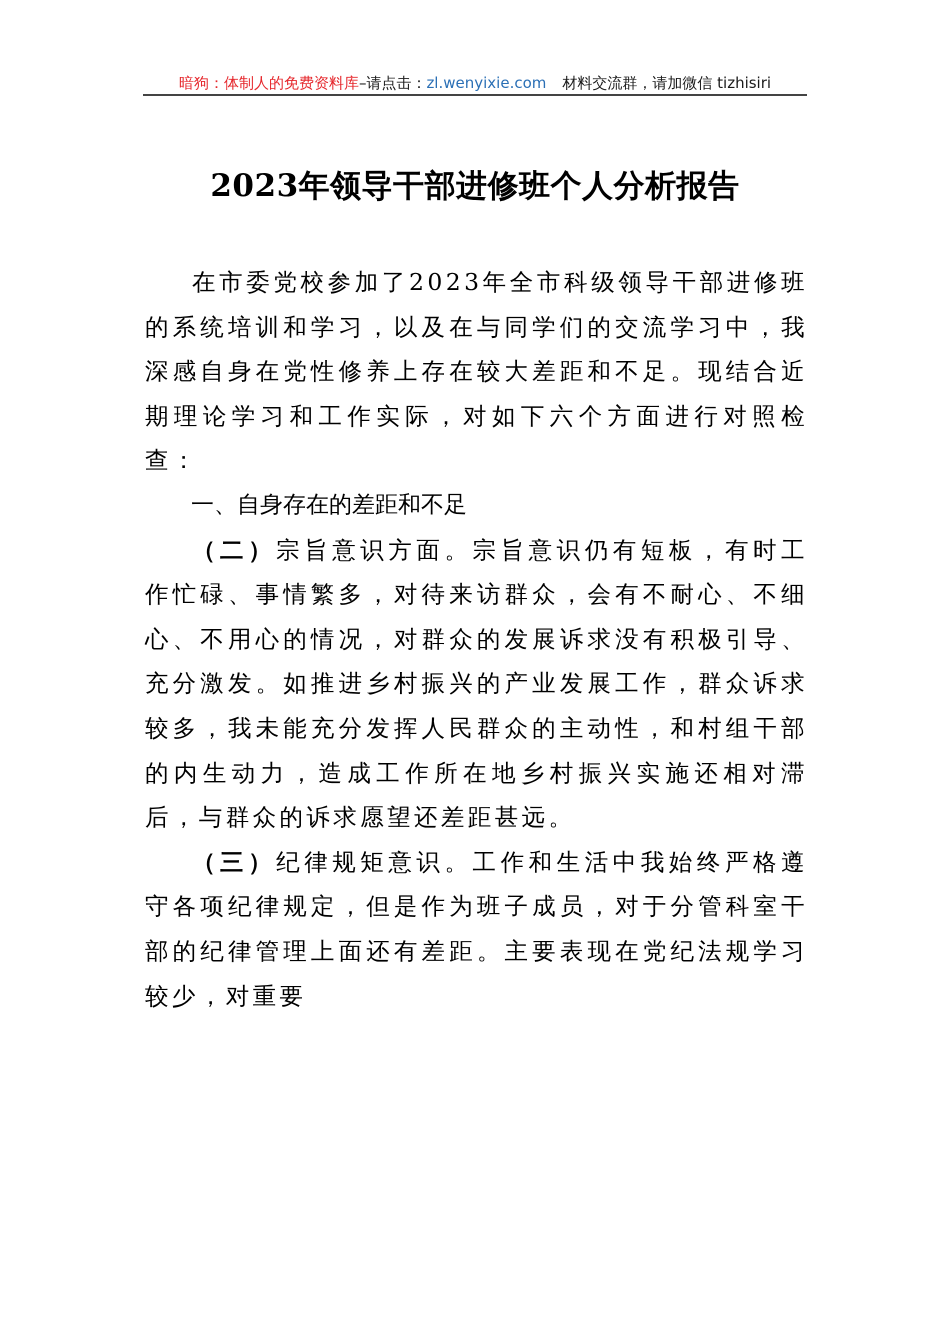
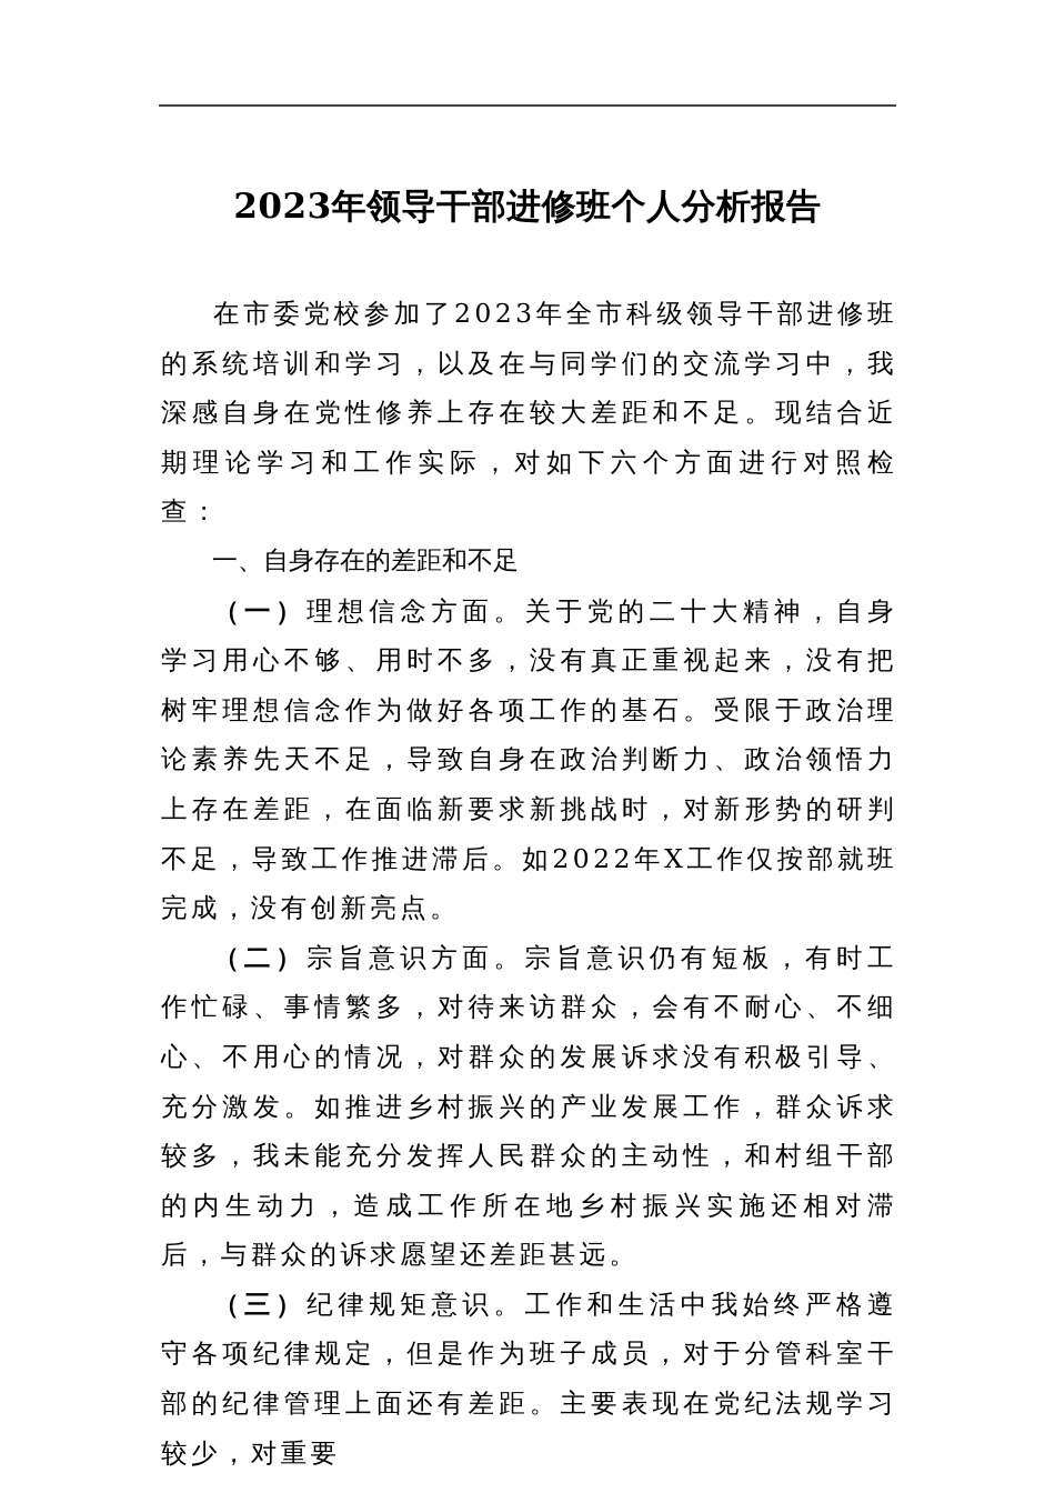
- 暗狗：体制人的免费资料库
- –请点击：
- zl.wenyixie.com
- 材料交流群，请加微信 tizhisiri
  2023年领导干部进修班个人分析报告
  在市委党校参加了2023年全市科级领导干部进修班的系统培训和学习，以及在与同学们的交流学习中，我深感自身在党性修养上存在较大差距和不足。现结合近期理论学习和工作实际，对如下六个方面进行对照检查：
  一、自身存在的差距和不足
+ （一）理想信念方面。关于党的二十大精神，自身学习用心不够、用时不多，没有真正重视起来，没有把树牢理想信念作为做好各项工作的基石。受限于政治理论素养先天不足，导致自身在政治判断力、政治领悟力上存在差距，在面临新要求新挑战时，对新形势的研判不足，导致工作推进滞后。如2022年X工作仅按部就班完成，没有创新亮点。
  （二）宗旨意识方面。宗旨意识仍有短板，有时工作忙碌、事情繁多，对待来访群众，会有不耐心、不细心、不用心的情况，对群众的发展诉求没有积极引导、充分激发。如推进乡村振兴的产业发展工作，群众诉求较多，我未能充分发挥人民群众的主动性，和村组干部的内生动力，造成工作所在地乡村振兴实施还相对滞后，与群众的诉求愿望还差距甚远。
  （三）纪律规矩意识。工作和生活中我始终严格遵守各项纪律规定，但是作为班子成员，对于分管科室干部的纪律管理上面还有差距。主要表现在党纪法规学习较少，对重要
